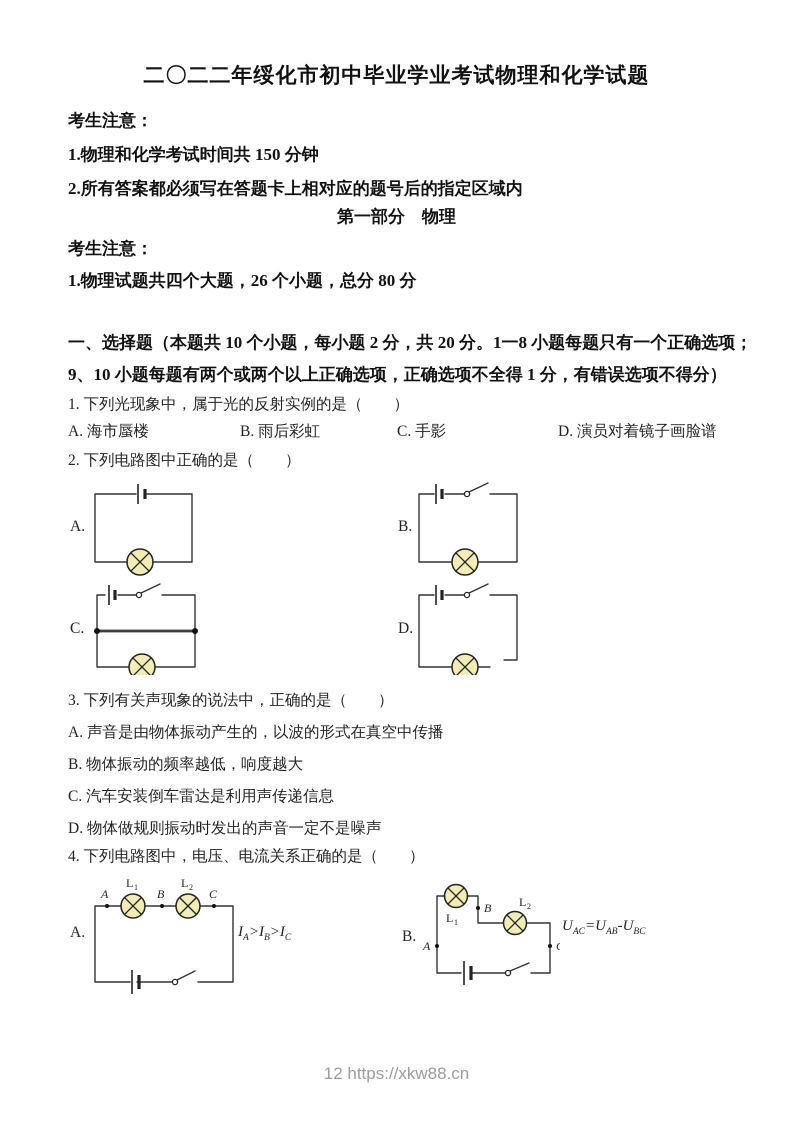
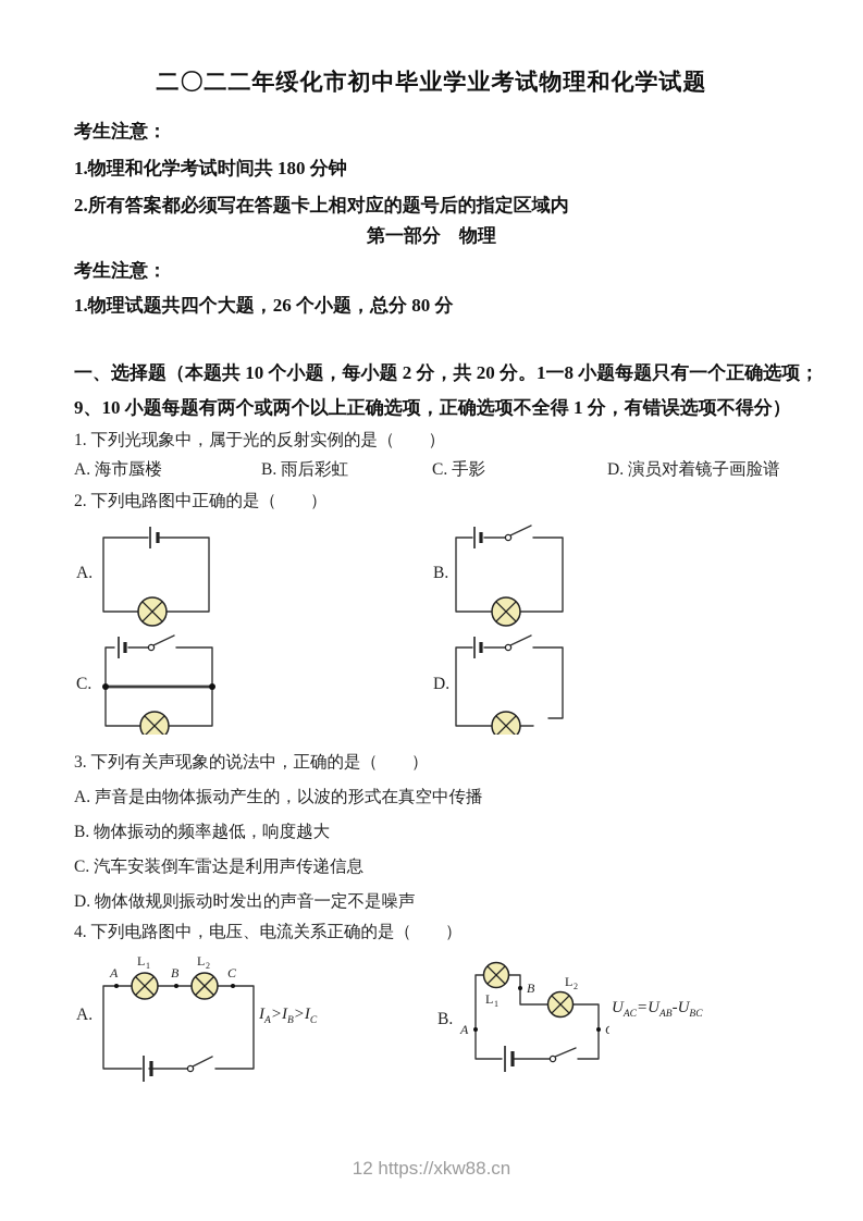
  二〇二二年绥化市初中毕业学业考试物理和化学试题
  考生注意：
- 1.物理和化学考试时间共 150 分钟
+ 1.物理和化学考试时间共 180 分钟
  2.所有答案都必须写在答题卡上相对应的题号后的指定区域内
  第一部分 物理
  考生注意：
  1.物理试题共四个大题，26 个小题，总分 80 分
  一、选择题（本题共 10 个小题，每小题 2 分，共 20 分。1一8 小题每题只有一个正确选项；
  9、10 小题每题有两个或两个以上正确选项，正确选项不全得 1 分，有错误选项不得分）
  1. 下列光现象中，属于光的反射实例的是（ ）
  A. 海市蜃楼
  B. 雨后彩虹
  C. 手影
  D. 演员对着镜子画脸谱
  2. 下列电路图中正确的是（ ）
  A.
  B.
  C.
  D.
  3. 下列有关声现象的说法中，正确的是（ ）
  A. 声音是由物体振动产生的，以波的形式在真空中传播
  B. 物体振动的频率越低，响度越大
  C. 汽车安装倒车雷达是利用声传递信息
  D. 物体做规则振动时发出的声音一定不是噪声
  4. 下列电路图中，电压、电流关系正确的是（ ）
  A.
  A
  B
  C
  L
  1
  L
  2
  IA>IB>IC
  B.
  A
  B
  L
  1
  L
  2
  UAC=UAB-UBC
  12 https://xkw88.cn
